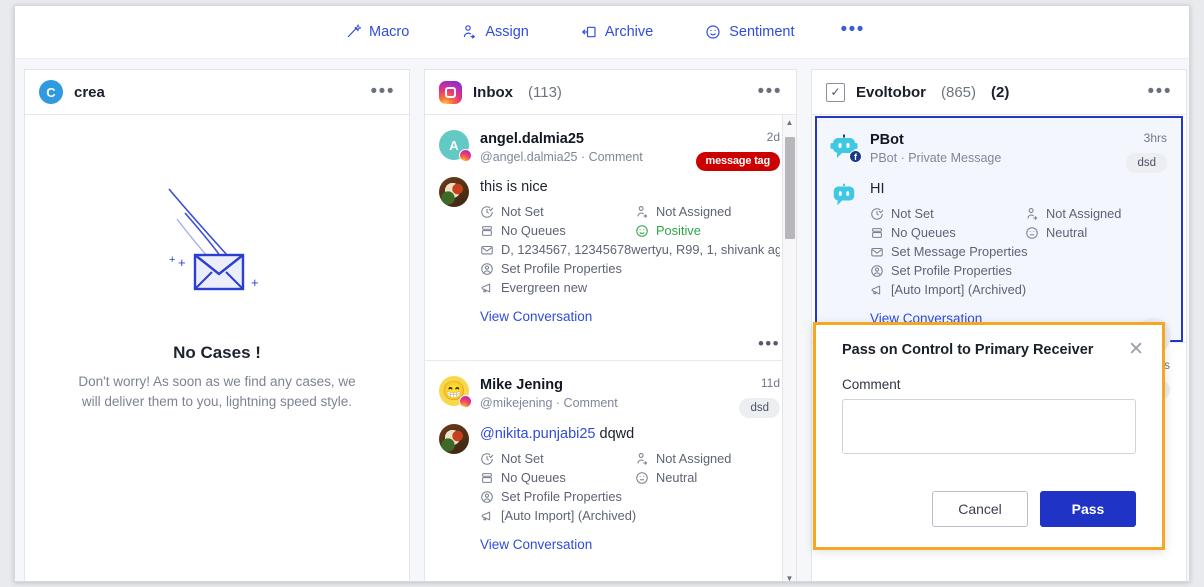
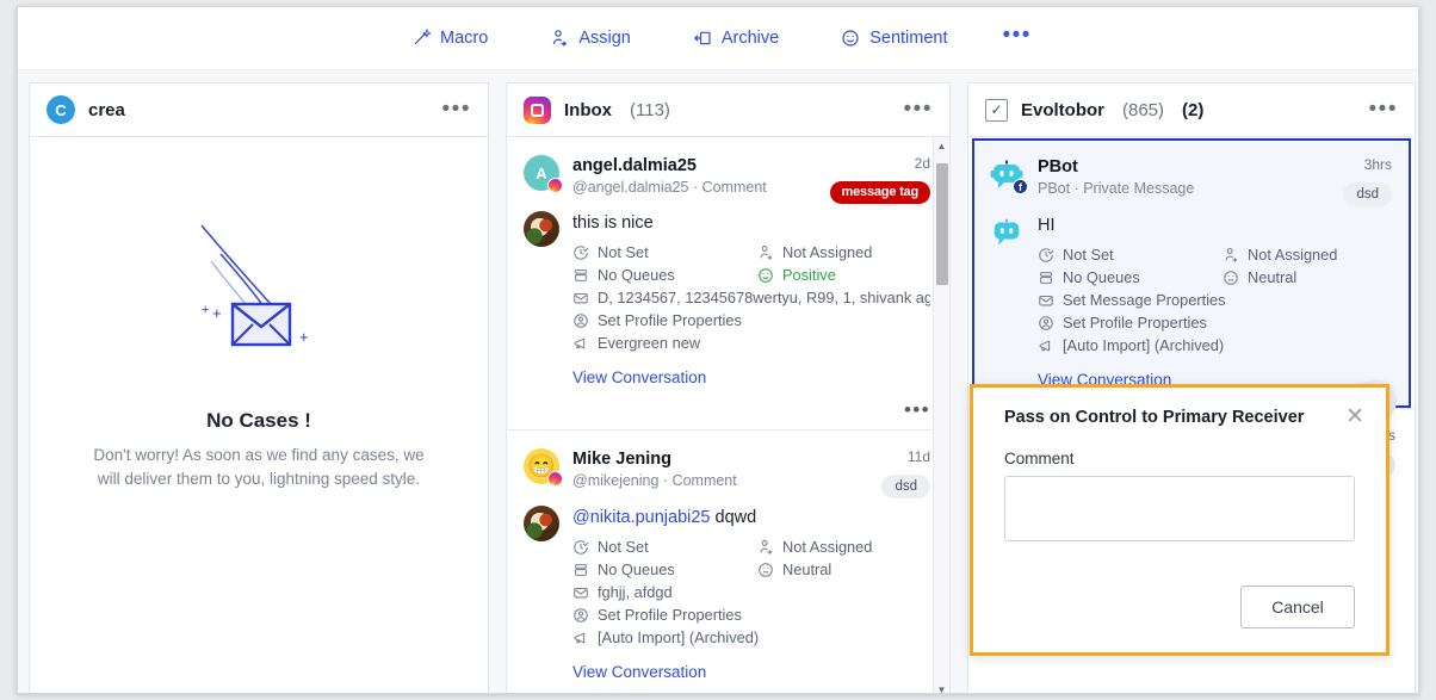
  Macro
  Assign
  Archive
  Sentiment
  •••
  C
  crea
  •••
  +
  +
  +
  No Cases !
  Don't worry! As soon as we find any cases, we will deliver them to you, lightning speed style.
  Inbox
  (113)
  •••
  A
  angel.dalmia25
  @angel.dalmia25 · Comment
  2d
  message tag
  this is nice
  Not Set
  Not Assigned
  No Queues
  Positive
  D, 1234567, 12345678wertyu, R99, 1, shivank ag
  Set Profile Properties
  Evergreen new
  View Conversation
  •••
  😁
  Mike Jening
  @mikejening · Comment
  11d
  dsd
  @nikita.punjabi25 dqwd
  Not Set
  Not Assigned
  No Queues
  Neutral
+ fghjj, afdgd
  Set Profile Properties
  [Auto Import] (Archived)
  View Conversation
  ▲
  ▼
  ✓
  Evoltobor
  (865)
  (2)
  •••
  f
  PBot
  PBot · Private Message
  3hrs
  dsd
  HI
  Not Set
  Not Assigned
  No Queues
  Neutral
  Set Message Properties
  Set Profile Properties
  [Auto Import] (Archived)
  View Conversation
  Pass on Control to Primary Receiver
  ✕
  Comment
  Cancel
- Pass
